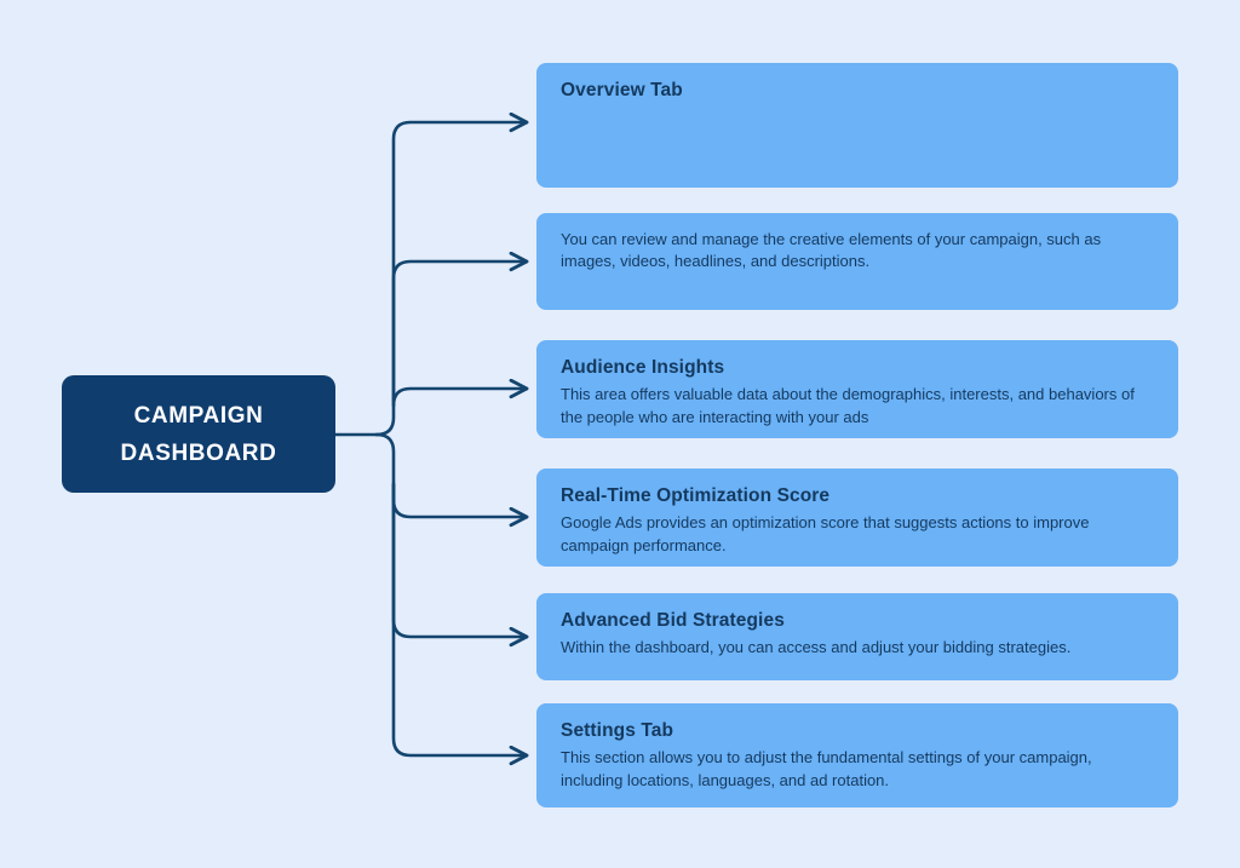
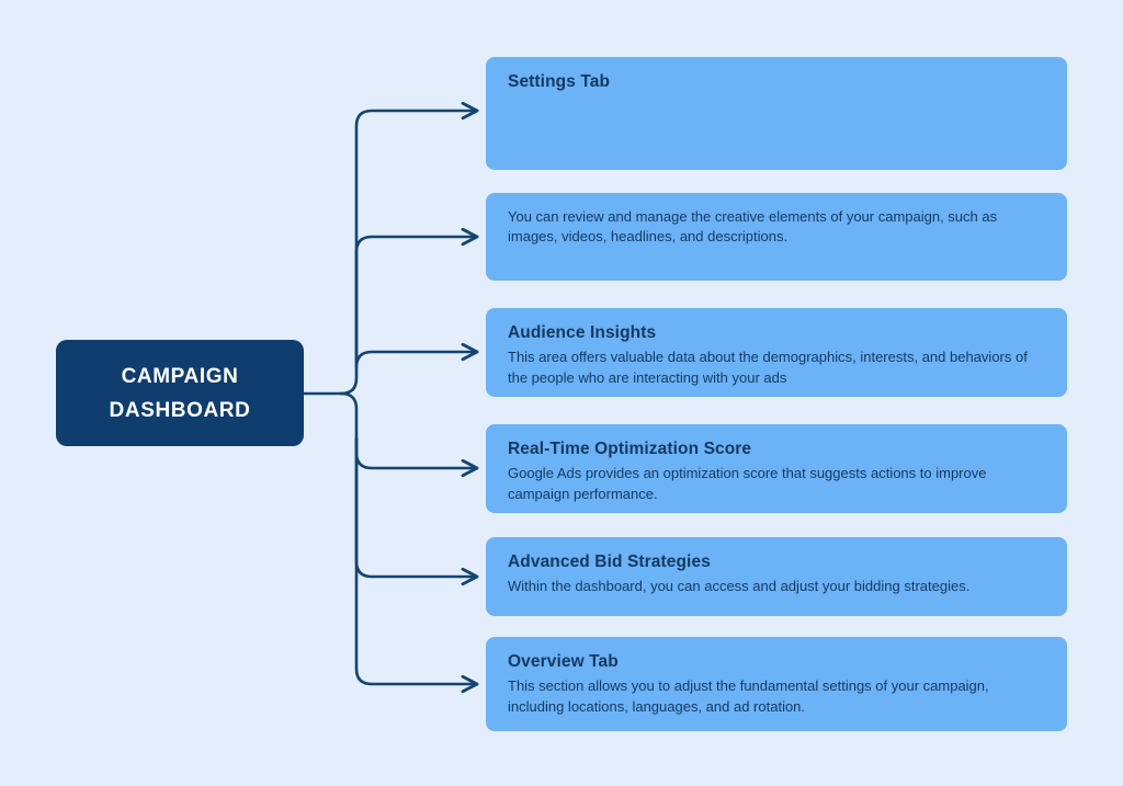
  CAMPAIGN
  DASHBOARD
- Overview Tab
+ Settings Tab
  You can review and manage the creative elements of your campaign, such as images, videos, headlines, and descriptions.
  Audience Insights
  This area offers valuable data about the demographics, interests, and behaviors of the people who are interacting with your ads
  Real-Time Optimization Score
  Google Ads provides an optimization score that suggests actions to improve campaign performance.
  Advanced Bid Strategies
  Within the dashboard, you can access and adjust your bidding strategies.
- Settings Tab
+ Overview Tab
  This section allows you to adjust the fundamental settings of your campaign, including locations, languages, and ad rotation.
